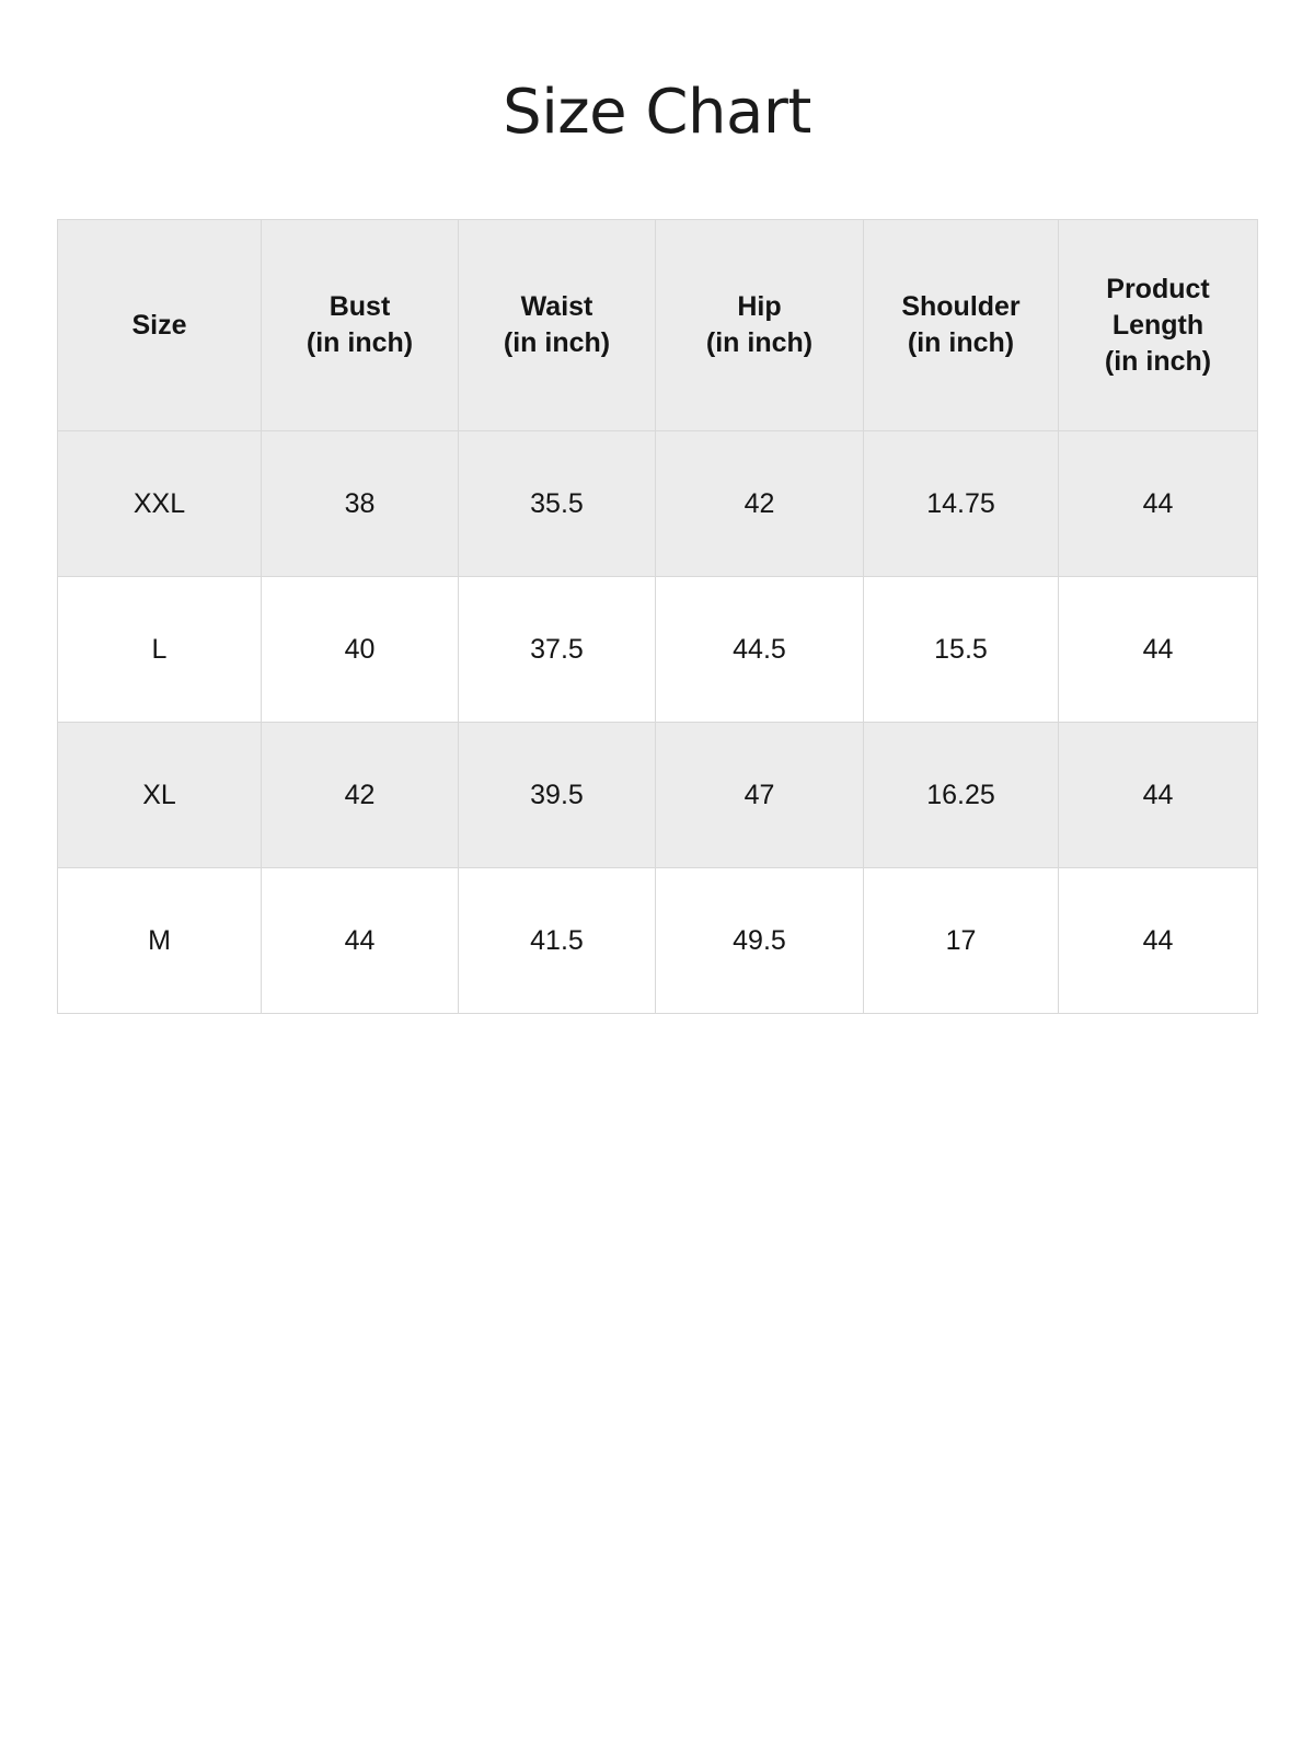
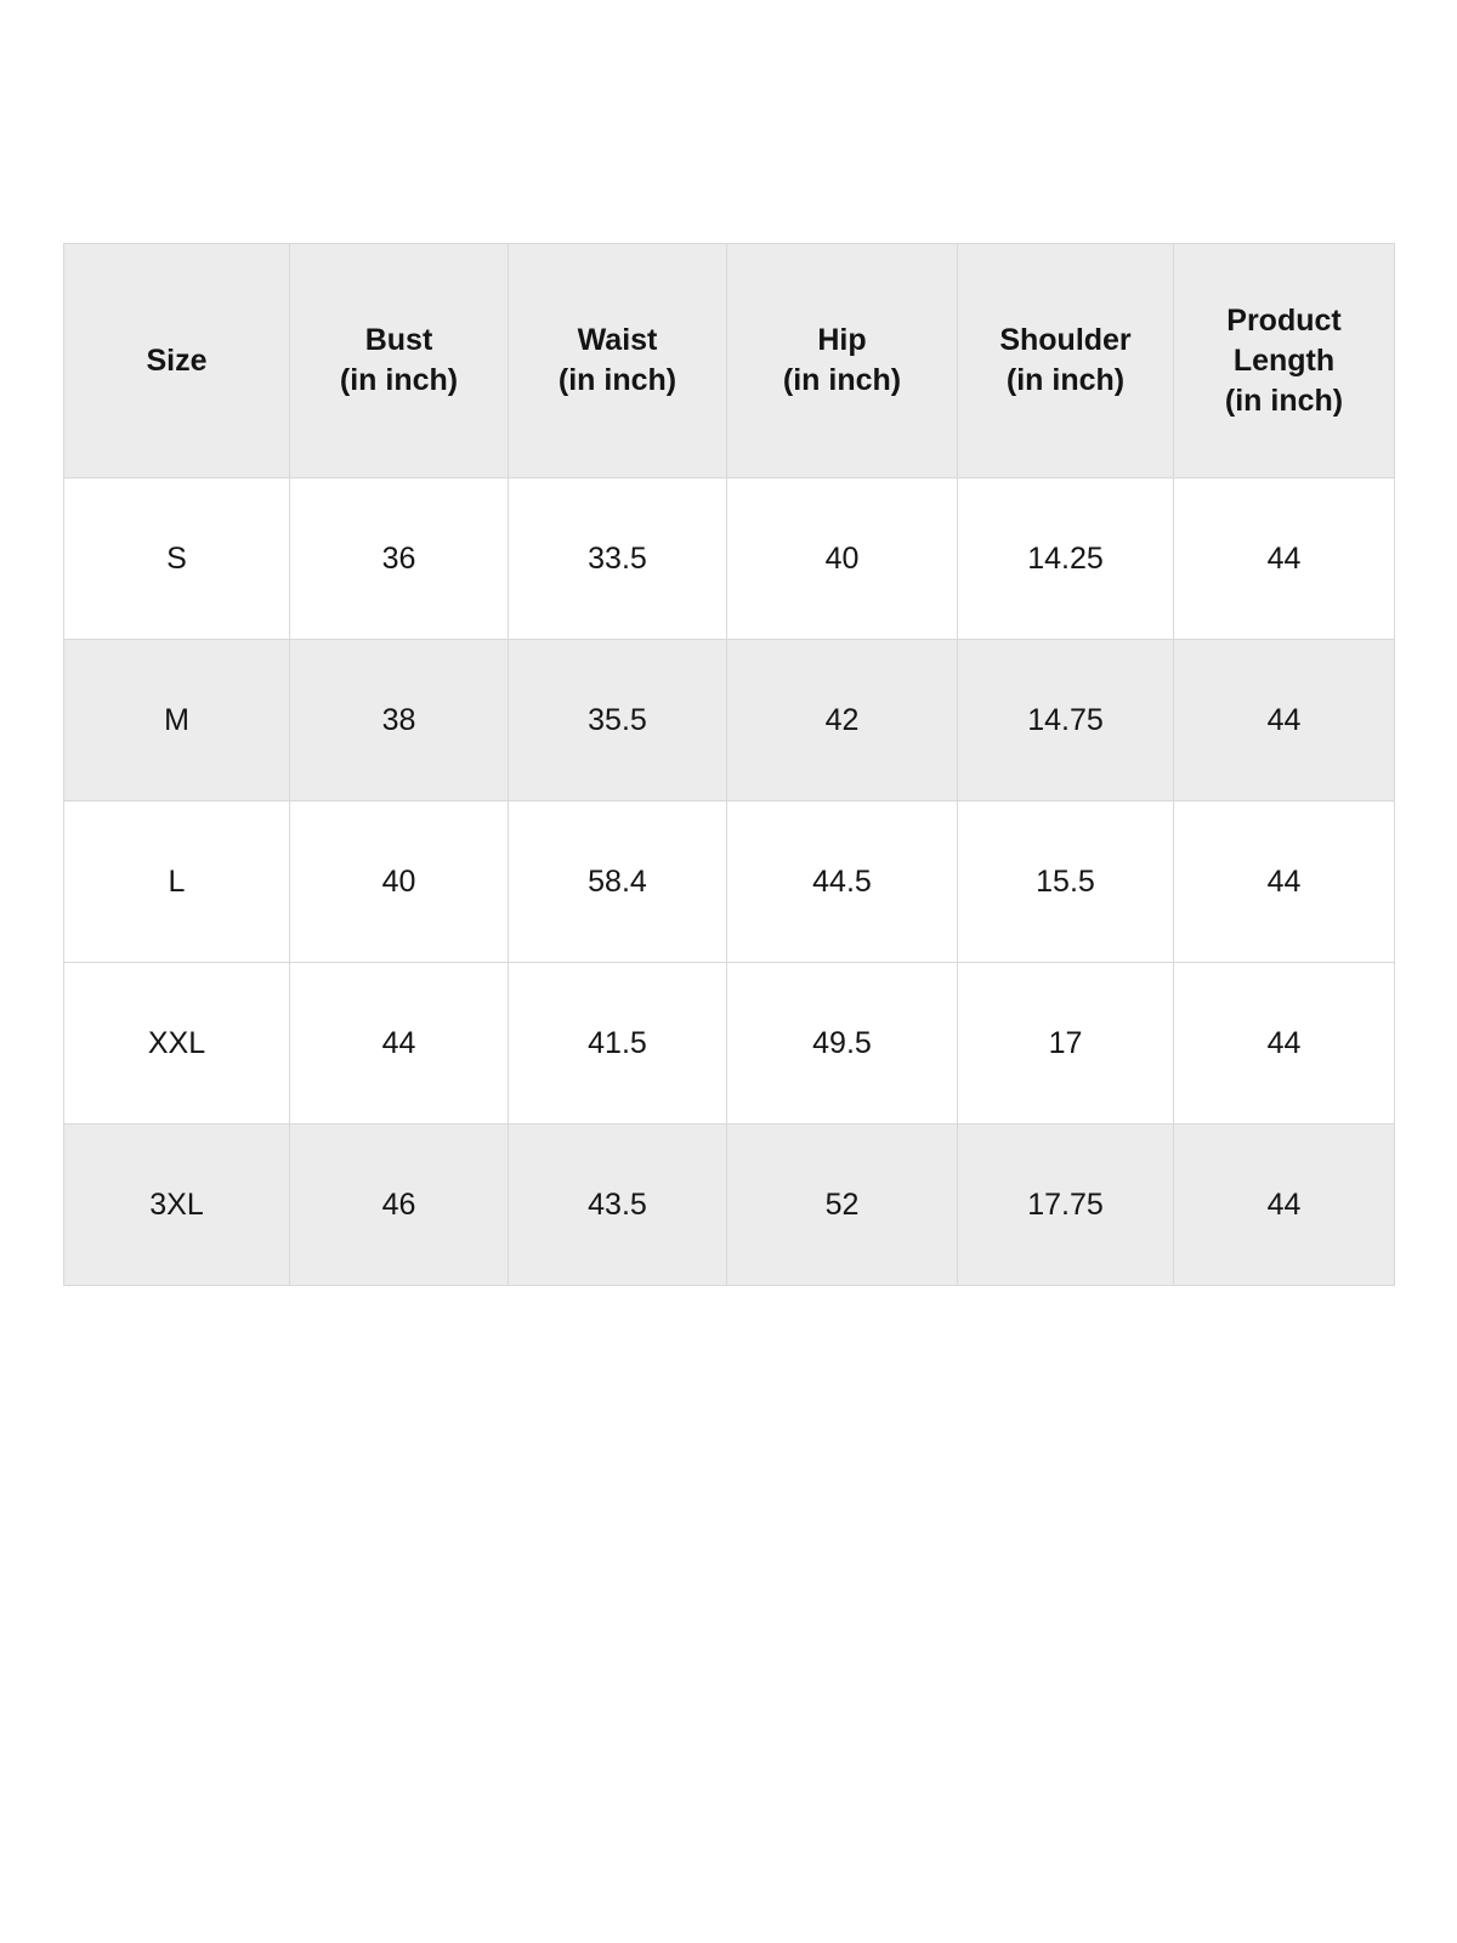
- Size Chart
  Size	Bust (in inch)	Waist (in inch)	Hip (in inch)	Shoulder (in inch)	Product Length (in inch)
+ S	36	33.5	40	14.25	44
- XXL	38	35.5	42	14.75	44
+ M	38	35.5	42	14.75	44
- L	40	37.5	44.5	15.5	44
+ L	40	58.4	44.5	15.5	44
- XL	42	39.5	47	16.25	44
- M	44	41.5	49.5	17	44
+ XXL	44	41.5	49.5	17	44
+ 3XL	46	43.5	52	17.75	44
